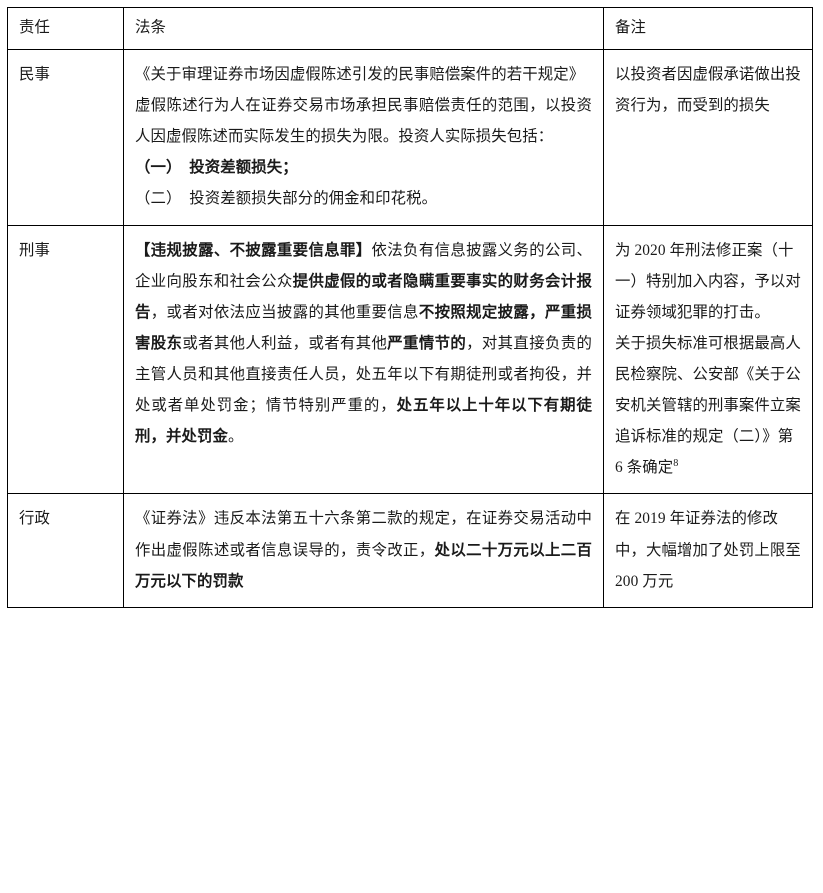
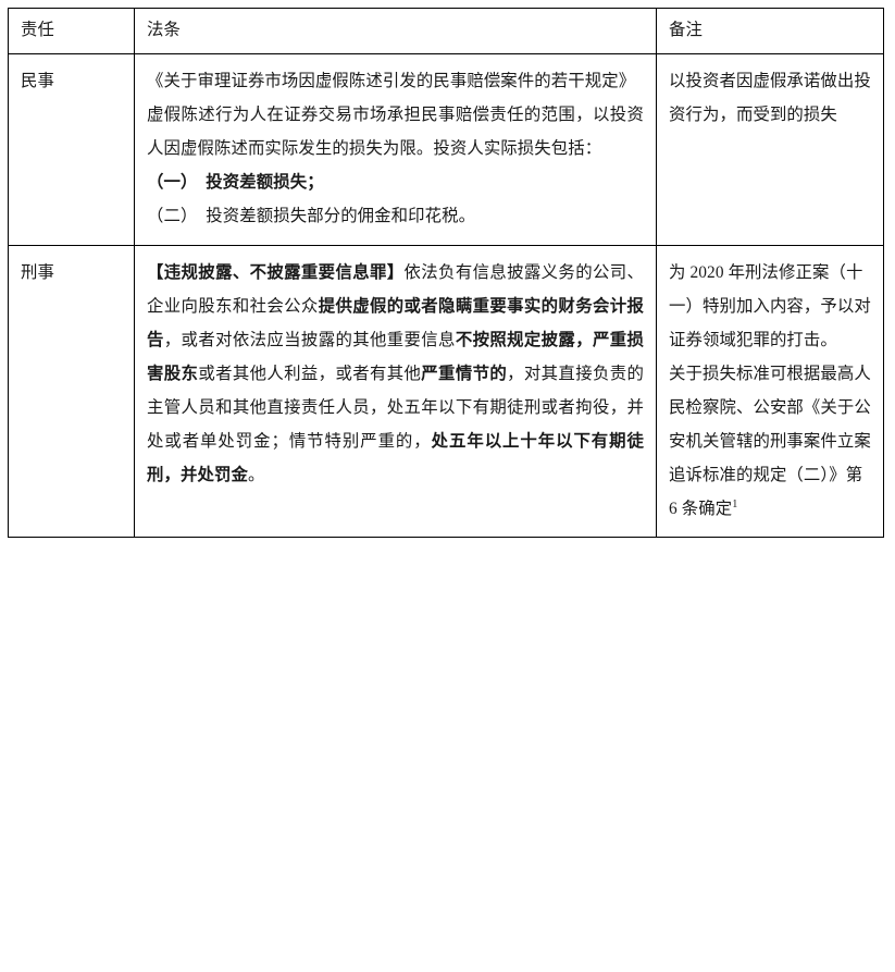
  责任	法条	备注
  民事	《关于审理证券市场因虚假陈述引发的民事赔偿案件的若干规定》虚假陈述行为人在证券交易市场承担民事赔偿责任的范围，以投资人因虚假陈述而实际发生的损失为限。投资人实际损失包括：（一） 投资差额损失；（二） 投资差额损失部分的佣金和印花税。	以投资者因虚假承诺做出投资行为，而受到的损失
- 刑事	【违规披露、不披露重要信息罪】依法负有信息披露义务的公司、企业向股东和社会公众提供虚假的或者隐瞒重要事实的财务会计报告，或者对依法应当披露的其他重要信息不按照规定披露，严重损害股东或者其他人利益，或者有其他严重情节的，对其直接负责的主管人员和其他直接责任人员，处五年以下有期徒刑或者拘役，并处或者单处罚金；情节特别严重的，处五年以上十年以下有期徒刑，并处罚金。	为 2020 年刑法修正案（十一）特别加入内容，予以对证券领域犯罪的打击。关于损失标准可根据最高人民检察院、公安部《关于公安机关管辖的刑事案件立案追诉标准的规定（二）》第 6 条确定8
+ 刑事	【违规披露、不披露重要信息罪】依法负有信息披露义务的公司、企业向股东和社会公众提供虚假的或者隐瞒重要事实的财务会计报告，或者对依法应当披露的其他重要信息不按照规定披露，严重损害股东或者其他人利益，或者有其他严重情节的，对其直接负责的主管人员和其他直接责任人员，处五年以下有期徒刑或者拘役，并处或者单处罚金；情节特别严重的，处五年以上十年以下有期徒刑，并处罚金。	为 2020 年刑法修正案（十一）特别加入内容，予以对证券领域犯罪的打击。关于损失标准可根据最高人民检察院、公安部《关于公安机关管辖的刑事案件立案追诉标准的规定（二）》第 6 条确定1
- 行政	《证券法》违反本法第五十六条第二款的规定，在证券交易活动中作出虚假陈述或者信息误导的，责令改正，处以二十万元以上二百万元以下的罚款	在 2019 年证券法的修改中，大幅增加了处罚上限至 200 万元
